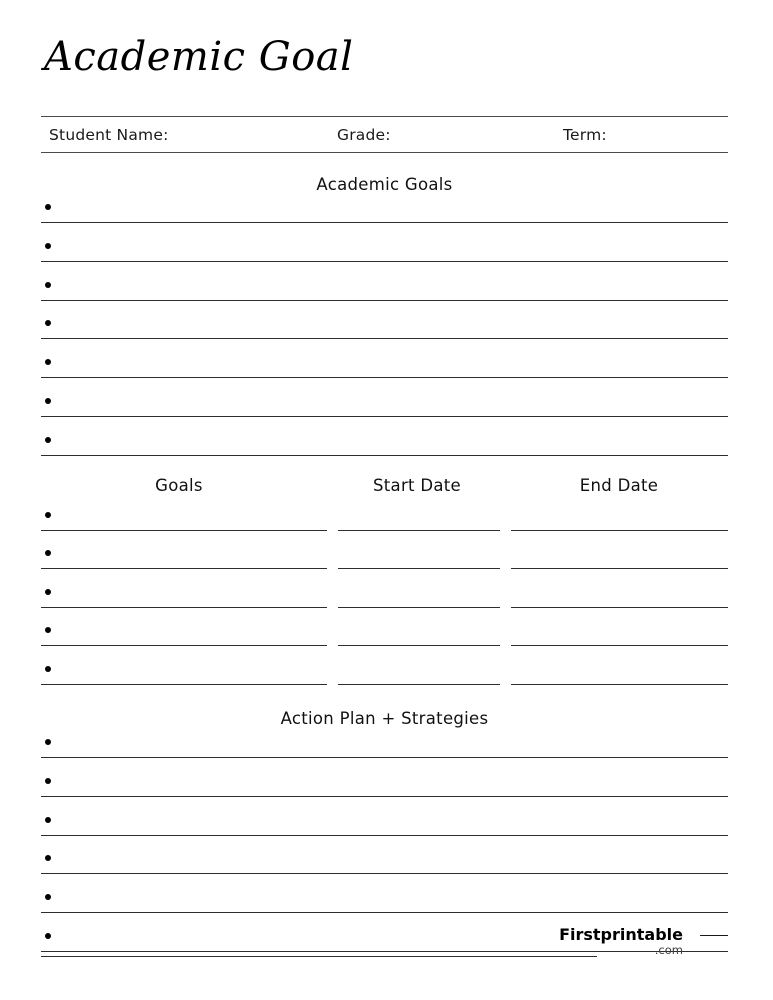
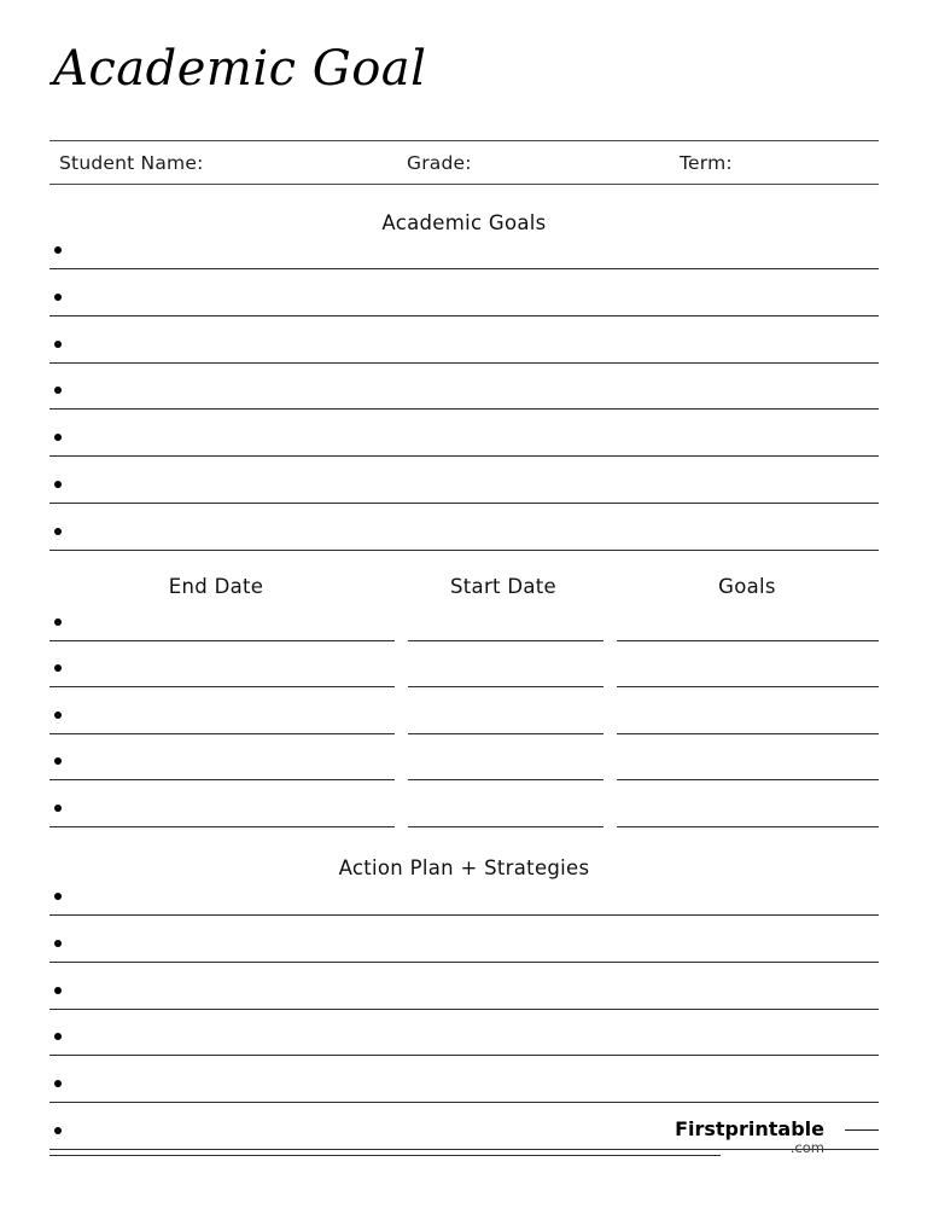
  Academic Goal
  Student Name:
  Grade:
  Term:
  Academic Goals
- Goals
+ End Date
  Start Date
- End Date
+ Goals
  Action Plan + Strategies
  Firstprintable
  .com
